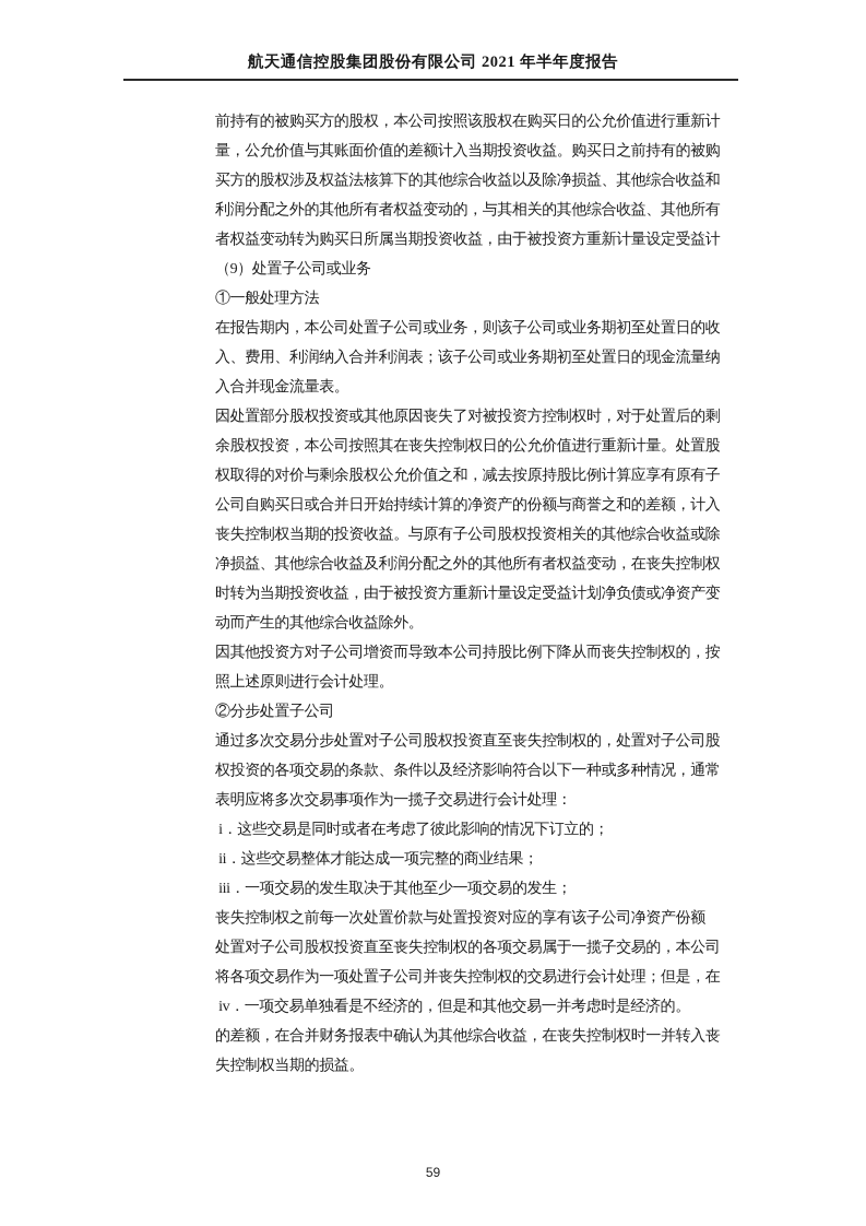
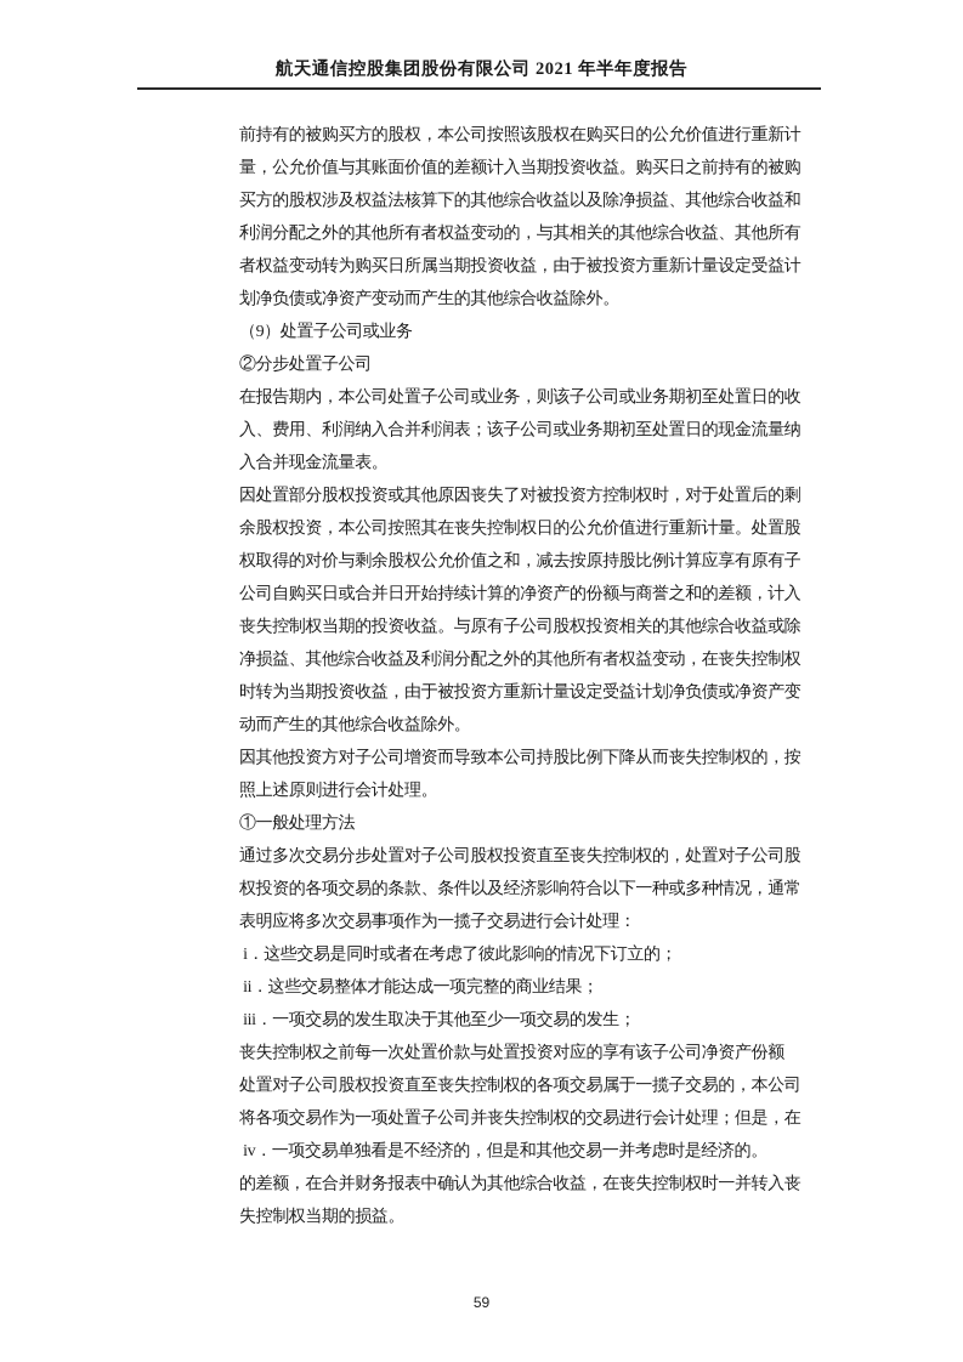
  航天通信控股集团股份有限公司 2021 年半年度报告
  前持有的被购买方的股权，本公司按照该股权在购买日的公允价值进行重新计
  量，公允价值与其账面价值的差额计入当期投资收益。购买日之前持有的被购
  买方的股权涉及权益法核算下的其他综合收益以及除净损益、其他综合收益和
  利润分配之外的其他所有者权益变动的，与其相关的其他综合收益、其他所有
  者权益变动转为购买日所属当期投资收益，由于被投资方重新计量设定受益计
+ 划净负债或净资产变动而产生的其他综合收益除外。
  （9）处置子公司或业务
- ①一般处理方法
+ ②分步处置子公司
  在报告期内，本公司处置子公司或业务，则该子公司或业务期初至处置日的收
  入、费用、利润纳入合并利润表；该子公司或业务期初至处置日的现金流量纳
  入合并现金流量表。
  因处置部分股权投资或其他原因丧失了对被投资方控制权时，对于处置后的剩
  余股权投资，本公司按照其在丧失控制权日的公允价值进行重新计量。处置股
  权取得的对价与剩余股权公允价值之和，减去按原持股比例计算应享有原有子
  公司自购买日或合并日开始持续计算的净资产的份额与商誉之和的差额，计入
  丧失控制权当期的投资收益。与原有子公司股权投资相关的其他综合收益或除
  净损益、其他综合收益及利润分配之外的其他所有者权益变动，在丧失控制权
  时转为当期投资收益，由于被投资方重新计量设定受益计划净负债或净资产变
  动而产生的其他综合收益除外。
  因其他投资方对子公司增资而导致本公司持股比例下降从而丧失控制权的，按
  照上述原则进行会计处理。
- ②分步处置子公司
+ ①一般处理方法
  通过多次交易分步处置对子公司股权投资直至丧失控制权的，处置对子公司股
  权投资的各项交易的条款、条件以及经济影响符合以下一种或多种情况，通常
  表明应将多次交易事项作为一揽子交易进行会计处理：
  i．这些交易是同时或者在考虑了彼此影响的情况下订立的；
  ii．这些交易整体才能达成一项完整的商业结果；
  iii．一项交易的发生取决于其他至少一项交易的发生；
  丧失控制权之前每一次处置价款与处置投资对应的享有该子公司净资产份额
  处置对子公司股权投资直至丧失控制权的各项交易属于一揽子交易的，本公司
  将各项交易作为一项处置子公司并丧失控制权的交易进行会计处理；但是，在
  iv．一项交易单独看是不经济的，但是和其他交易一并考虑时是经济的。
  的差额，在合并财务报表中确认为其他综合收益，在丧失控制权时一并转入丧
  失控制权当期的损益。
  59
